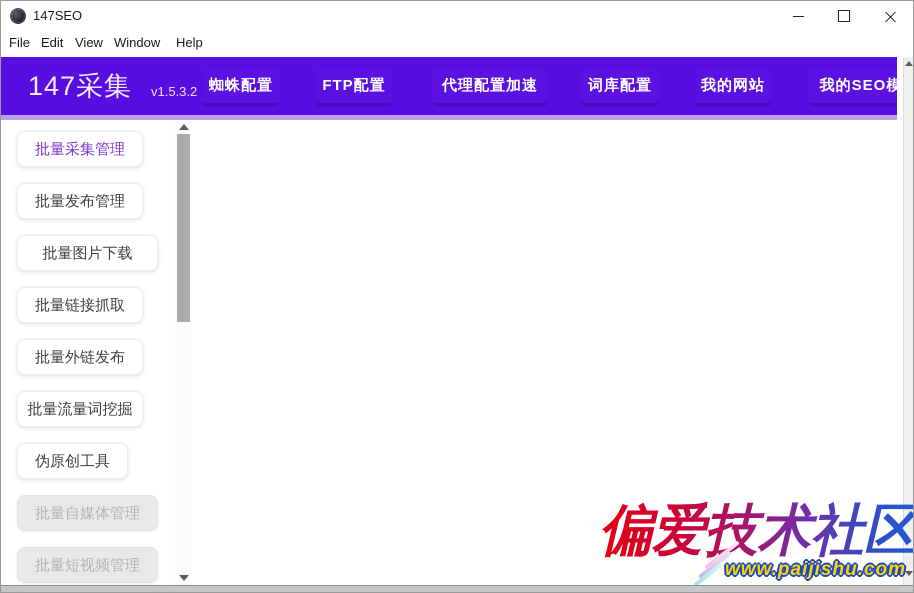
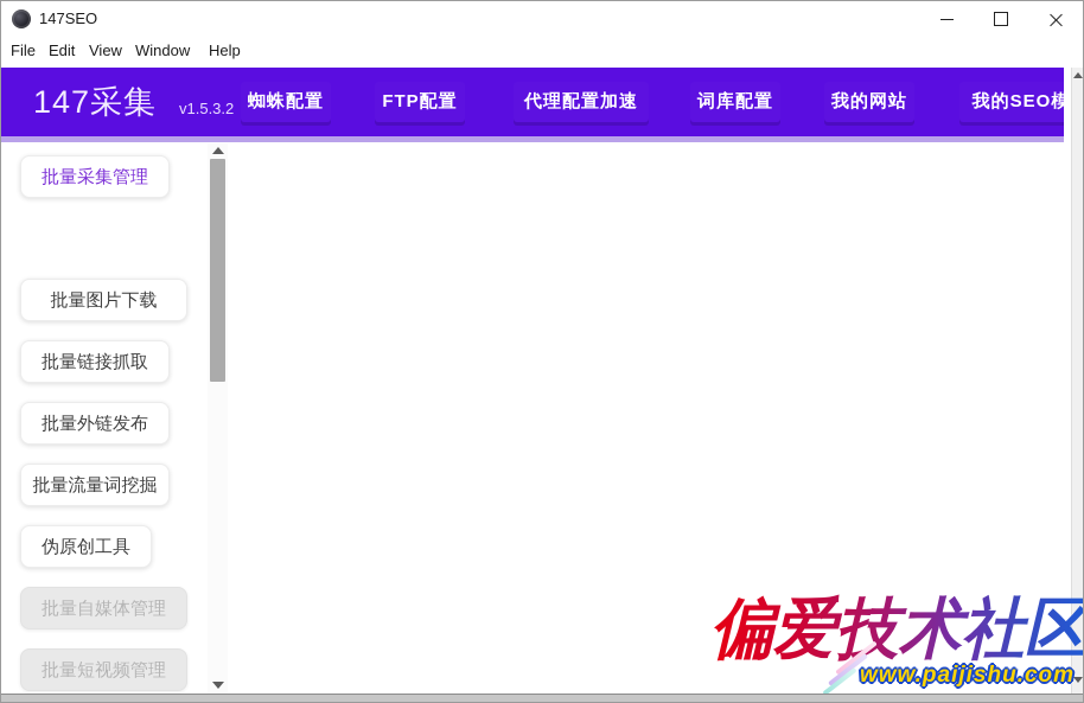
  147SEO
  File
  Edit
  View
  Window
  Help
  147采集
  v1.5.3.2
  蜘蛛配置
  FTP配置
  代理配置加速
  词库配置
  我的网站
  我的SEO模
  批量采集管理
- 批量发布管理
  批量图片下载
  批量链接抓取
  批量外链发布
  批量流量词挖掘
  伪原创工具
  批量自媒体管理
  批量短视频管理
  偏爱技术社区
  www.paijishu.com
